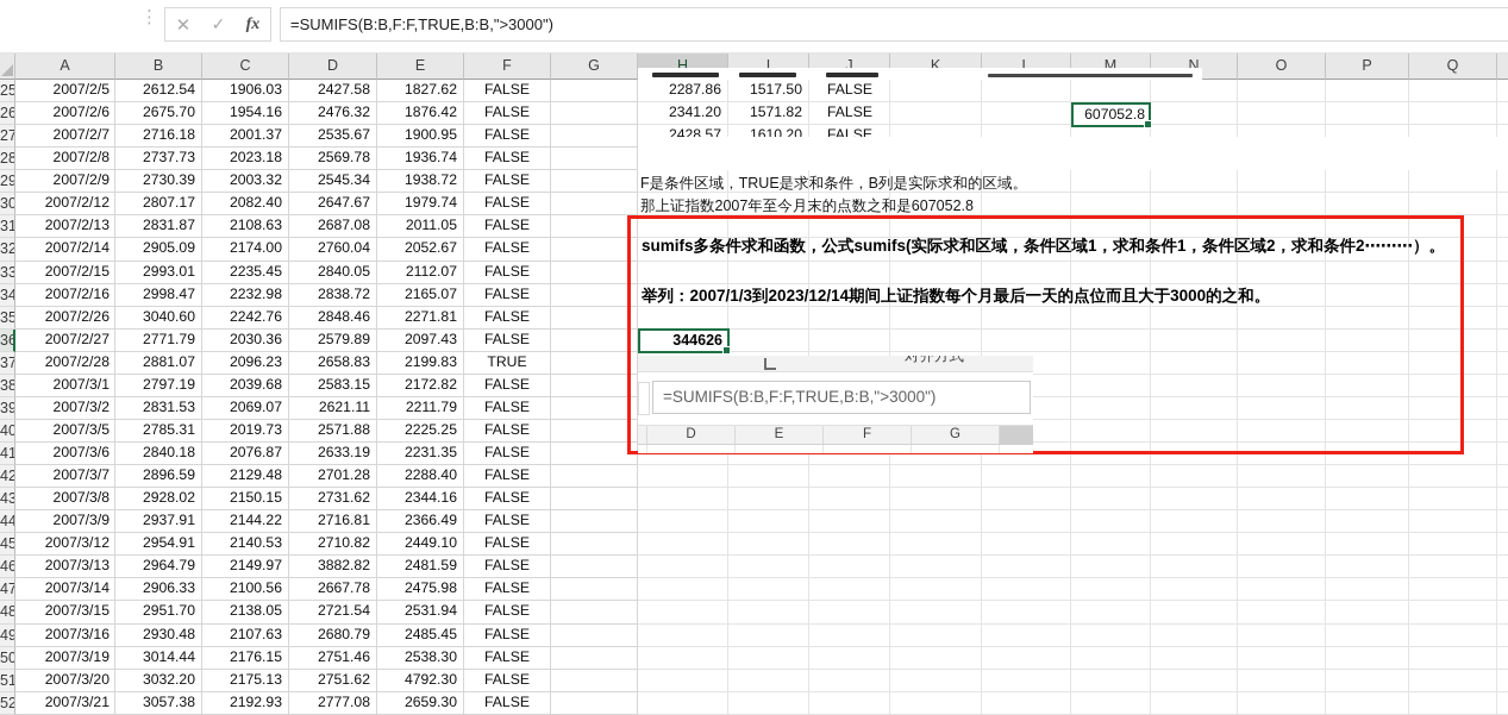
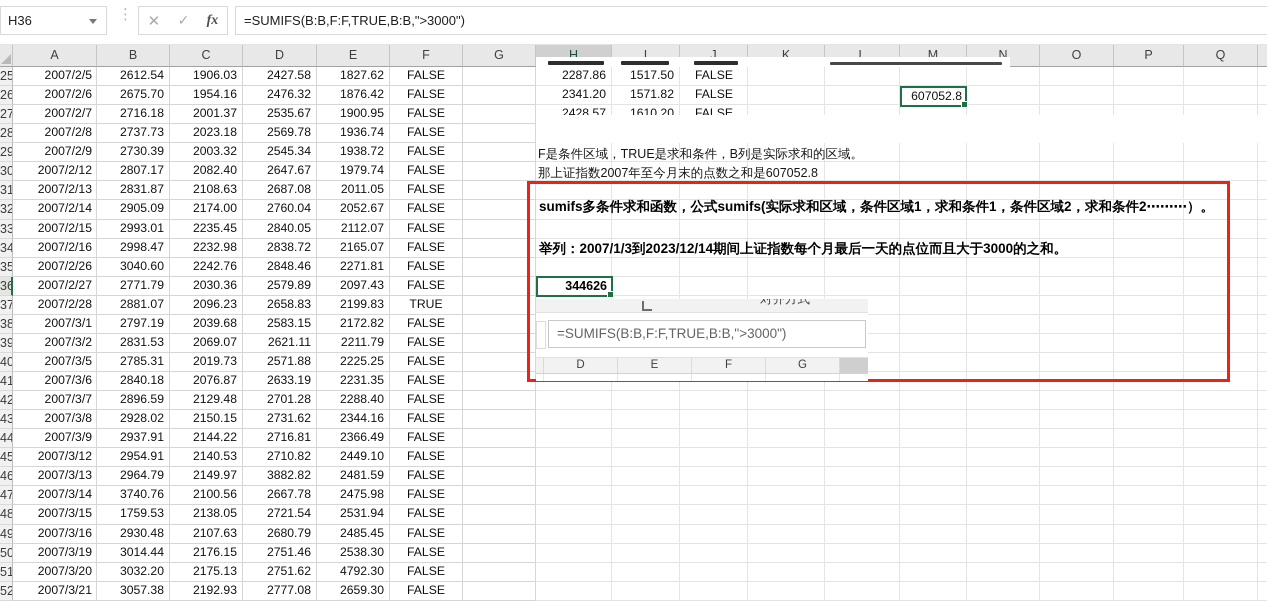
+ H36
  ⋮
  ✕
  ✓
  fx
  =SUMIFS(B:B,F:F,TRUE,B:B,">3000")
  A
  B
  C
  D
  E
  F
  G
  H
  I
  J
  K
  L
  M
  N
  O
  P
  Q
  25
  26
  27
  28
  29
  30
  31
  32
  33
  34
  35
  36
  37
  38
  39
  40
  41
  42
  43
  44
  45
  46
  47
  48
  49
  50
  51
  52
  2007/2/5
  2612.54
  1906.03
  2427.58
  1827.62
  FALSE
  2007/2/6
  2675.70
  1954.16
  2476.32
  1876.42
  FALSE
  2007/2/7
  2716.18
  2001.37
  2535.67
  1900.95
  FALSE
  2007/2/8
  2737.73
  2023.18
  2569.78
  1936.74
  FALSE
  2007/2/9
  2730.39
  2003.32
  2545.34
  1938.72
  FALSE
  2007/2/12
  2807.17
  2082.40
  2647.67
  1979.74
  FALSE
  2007/2/13
  2831.87
  2108.63
  2687.08
  2011.05
  FALSE
  2007/2/14
  2905.09
  2174.00
  2760.04
  2052.67
  FALSE
  2007/2/15
  2993.01
  2235.45
  2840.05
  2112.07
  FALSE
  2007/2/16
  2998.47
  2232.98
  2838.72
  2165.07
  FALSE
  2007/2/26
  3040.60
  2242.76
  2848.46
  2271.81
  FALSE
  2007/2/27
  2771.79
  2030.36
  2579.89
  2097.43
  FALSE
  2007/2/28
  2881.07
  2096.23
  2658.83
  2199.83
  TRUE
  2007/3/1
  2797.19
  2039.68
  2583.15
  2172.82
  FALSE
  2007/3/2
  2831.53
  2069.07
  2621.11
  2211.79
  FALSE
  2007/3/5
  2785.31
  2019.73
  2571.88
  2225.25
  FALSE
  2007/3/6
  2840.18
  2076.87
  2633.19
  2231.35
  FALSE
  2007/3/7
  2896.59
  2129.48
  2701.28
  2288.40
  FALSE
  2007/3/8
  2928.02
  2150.15
  2731.62
  2344.16
  FALSE
  2007/3/9
  2937.91
  2144.22
  2716.81
  2366.49
  FALSE
  2007/3/12
  2954.91
  2140.53
  2710.82
  2449.10
  FALSE
  2007/3/13
  2964.79
  2149.97
  3882.82
  2481.59
  FALSE
  2007/3/14
- 2906.33
+ 3740.76
  2100.56
  2667.78
  2475.98
  FALSE
  2007/3/15
- 2951.70
+ 1759.53
  2138.05
  2721.54
  2531.94
  FALSE
  2007/3/16
  2930.48
  2107.63
  2680.79
  2485.45
  FALSE
  2007/3/19
  3014.44
  2176.15
  2751.46
  2538.30
  FALSE
  2007/3/20
  3032.20
  2175.13
  2751.62
  4792.30
  FALSE
  2007/3/21
  3057.38
  2192.93
  2777.08
  2659.30
  FALSE
  2287.86
  1517.50
  FALSE
  2341.20
  1571.82
  FALSE
  2428.57
  1610.20
  FALSE
  607052.8
  F是条件区域，TRUE是求和条件，B列是实际求和的区域。
  那上证指数2007年至今月末的点数之和是607052.8
  sumifs多条件求和函数，公式sumifs(实际求和区域，条件区域1，求和条件1，条件区域2，求和条件2⋯⋯⋯）。
  举列：2007/1/3到2023/12/14期间上证指数每个月最后一天的点位而且大于3000的之和。
  344626
  对齐方式
  =SUMIFS(B:B,F:F,TRUE,B:B,">3000")
  D
  E
  F
  G
